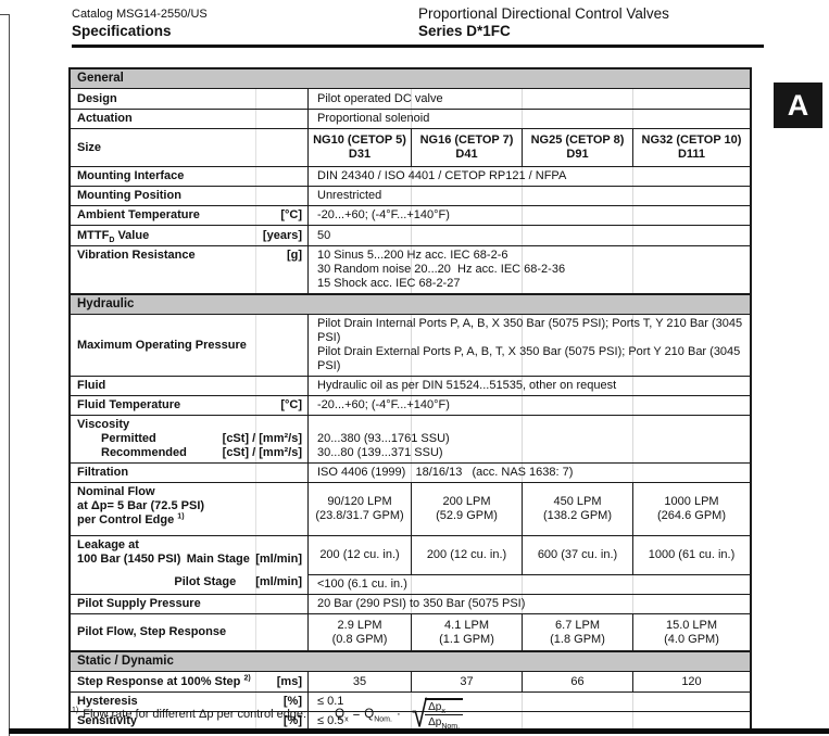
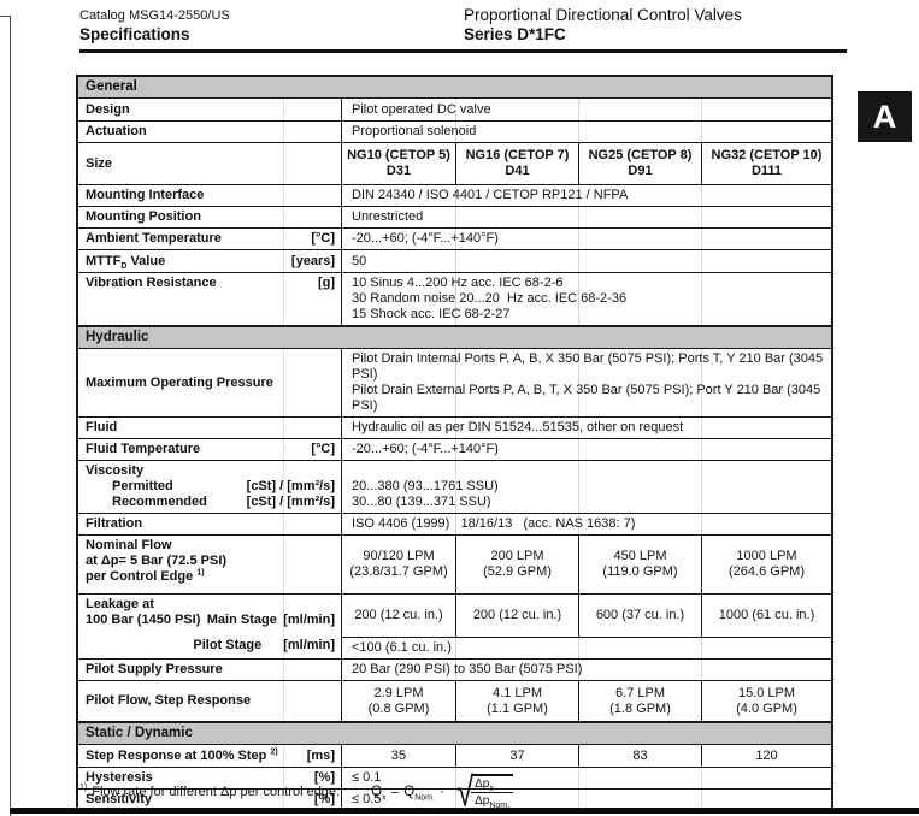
  Catalog MSG14-2550/US
  Specifications
  Proportional Directional Control Valves
  Series D*1FC
  A
  General
  Design
  Pilot operated DC valve
  Actuation
  Proportional solenoid
  Size
  NG10 (CETOP 5)
  D31
  NG16 (CETOP 7)
  D41
  NG25 (CETOP 8)
  D91
  NG32 (CETOP 10)
  D111
  Mounting Interface
  DIN 24340 / ISO 4401 / CETOP RP121 / NFPA
  Mounting Position
  Unrestricted
  Ambient Temperature
  [°C]
  -20...+60; (-4°F...+140°F)
  MTTF Value
  [years]
  50
  Vibration Resistance
  [g]
- 10 Sinus 5...200 Hz acc. IEC 68-2-6
+ 10 Sinus 4...200 Hz acc. IEC 68-2-6
  30 Random noise 20...20 Hz acc. IEC 68-2-36
  15 Shock acc. IEC 68-2-27
  Hydraulic
  Maximum Operating Pressure
  Pilot Drain Internal Ports P, A, B, X 350 Bar (5075 PSI); Ports T, Y 210 Bar (3045 PSI)
  Pilot Drain External Ports P, A, B, T, X 350 Bar (5075 PSI); Port Y 210 Bar (3045 PSI)
  Fluid
  Hydraulic oil as per DIN 51524...51535, other on request
  Fluid Temperature
  [°C]
  -20...+60; (-4°F...+140°F)
  Viscosity
  Permitted
  [cSt] / [mm²/s]
  Recommended
  [cSt] / [mm²/s]
  20...380 (93...1761 SSU)
  30...80 (139...371 SSU)
  Filtration
  ISO 4406 (1999) 18/16/13 (acc. NAS 1638: 7)
  Nominal Flow
  at Δp= 5 Bar (72.5 PSI)
  per Control Edge
  90/120 LPM
  (23.8/31.7 GPM)
  200 LPM
  (52.9 GPM)
  450 LPM
- (138.2 GPM)
+ (119.0 GPM)
  1000 LPM
  (264.6 GPM)
  Leakage at
  100 Bar (1450 PSI)
  Main Stage
  [ml/min]
  Pilot Stage
  [ml/min]
  200 (12 cu. in.)
  200 (12 cu. in.)
  600 (37 cu. in.)
  1000 (61 cu. in.)
  <100 (6.1 cu. in.)
  Pilot Supply Pressure
  20 Bar (290 PSI) to 350 Bar (5075 PSI)
  Pilot Flow, Step Response
  2.9 LPM
  (0.8 GPM)
  4.1 LPM
  (1.1 GPM)
  6.7 LPM
  (1.8 GPM)
  15.0 LPM
  (4.0 GPM)
  Static / Dynamic
  Step Response at 100% Step
  [ms]
  35
  37
- 66
+ 83
  120
  Hysteresis
  [%]
  ≤ 0.1
  Sensitivity
  [%]
  ≤ 0.5
  Flow rate for different Δp per control edge:
  =
  ·
  √
